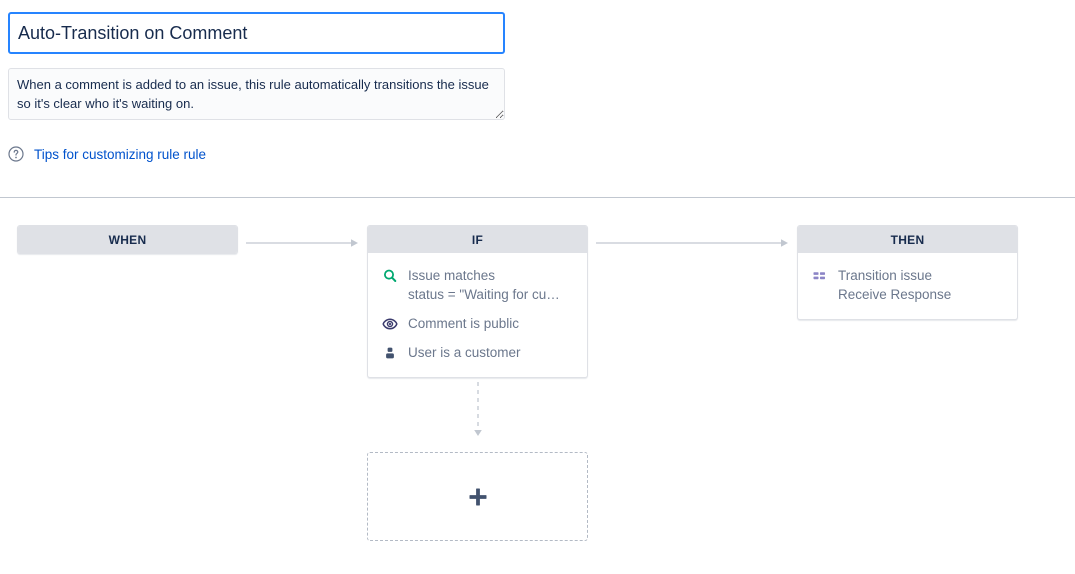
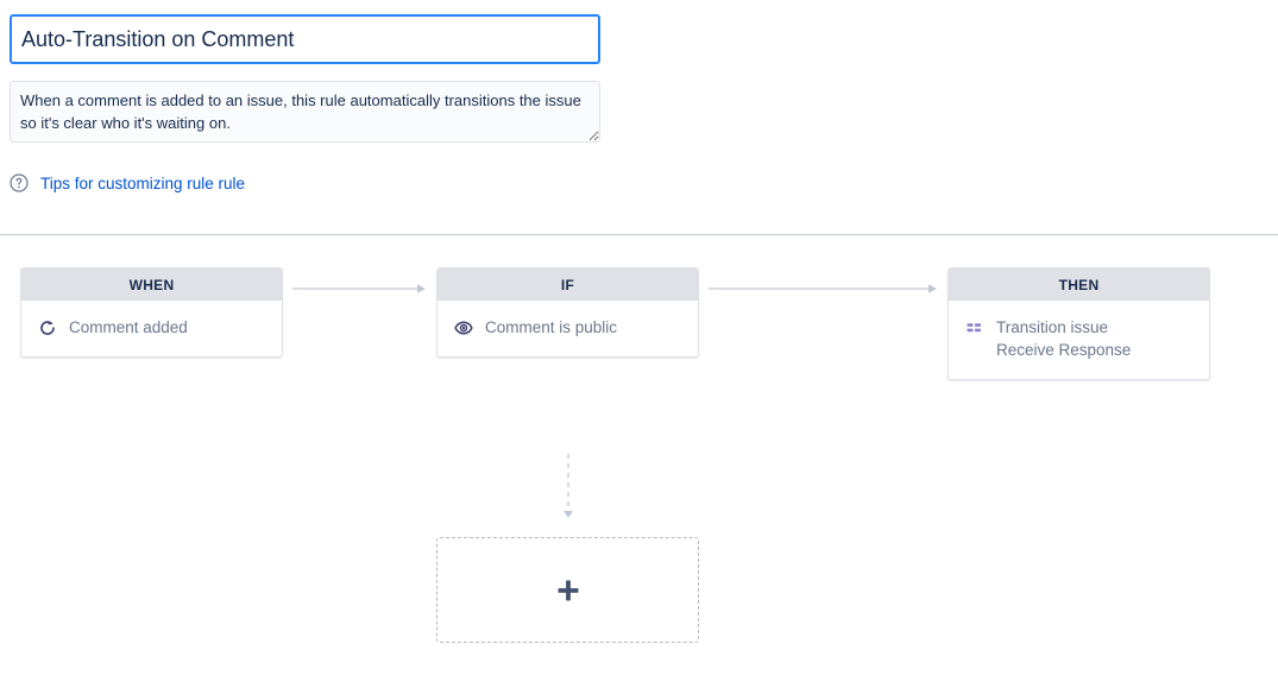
  Auto-Transition on Comment
  Tips for customizing rule rule
  WHEN
+ Comment added
  IF
- Issue matches
- status = "Waiting for cu…
  Comment is public
- User is a customer
  THEN
  Transition issue
  Receive Response
